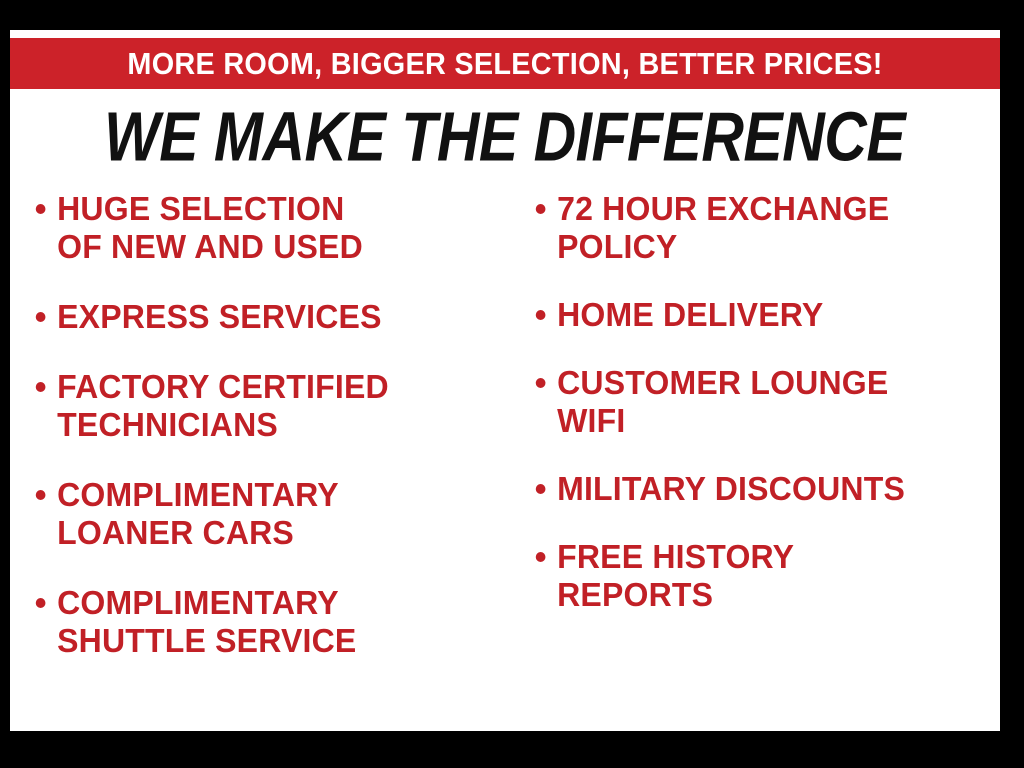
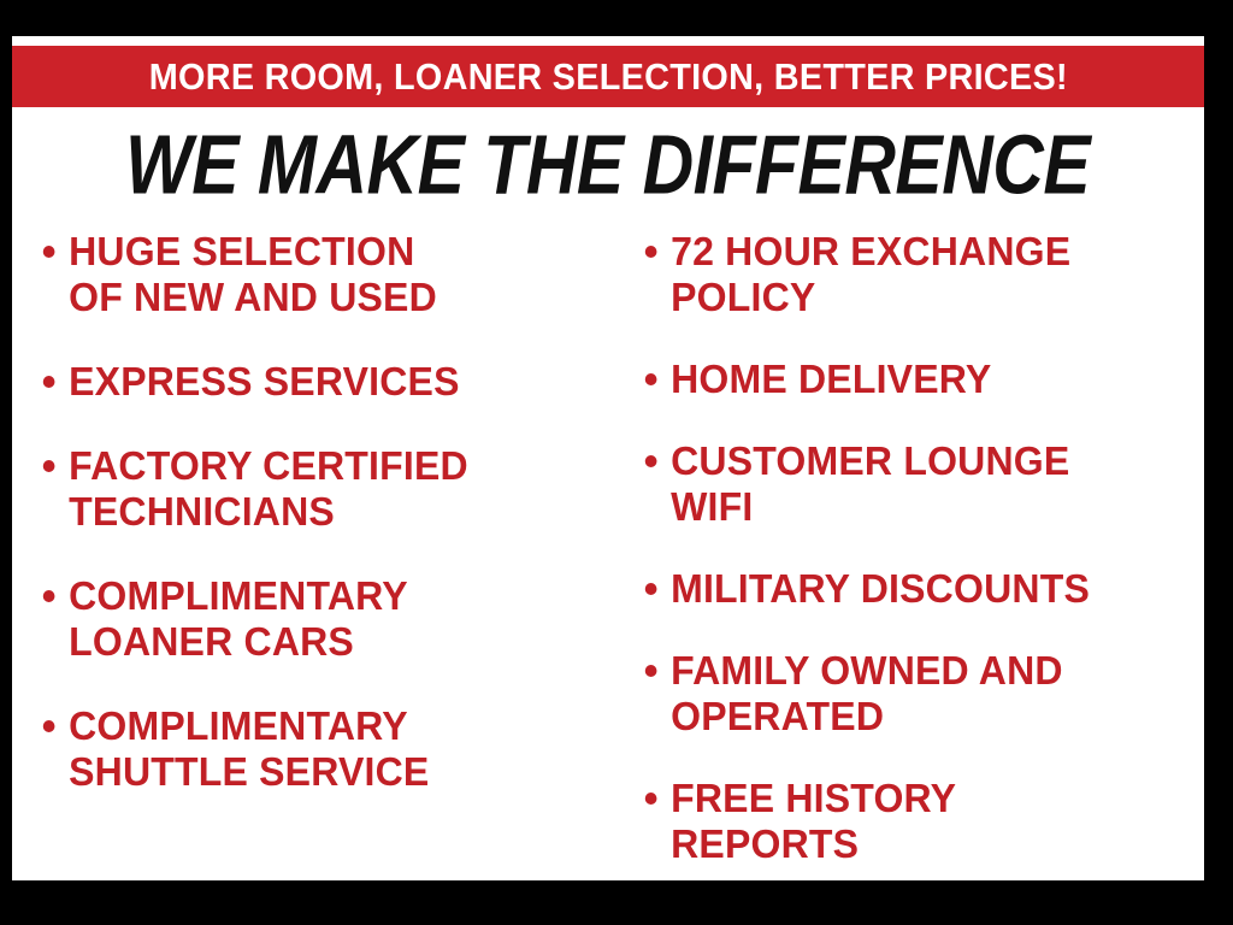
- MORE ROOM, BIGGER SELECTION, BETTER PRICES!
+ MORE ROOM, LOANER SELECTION, BETTER PRICES!
  WE MAKE THE DIFFERENCE
  HUGE SELECTION
  OF NEW AND USED
  EXPRESS SERVICES
  FACTORY CERTIFIED
  TECHNICIANS
  COMPLIMENTARY
  LOANER CARS
  COMPLIMENTARY
  SHUTTLE SERVICE
  72 HOUR EXCHANGE
  POLICY
  HOME DELIVERY
  CUSTOMER LOUNGE
  WIFI
  MILITARY DISCOUNTS
+ FAMILY OWNED AND
+ OPERATED
  FREE HISTORY
  REPORTS
